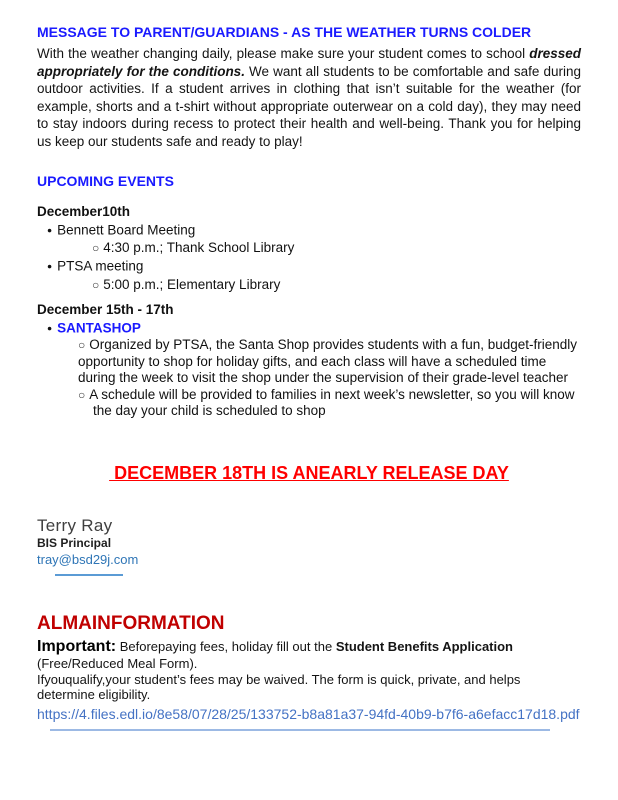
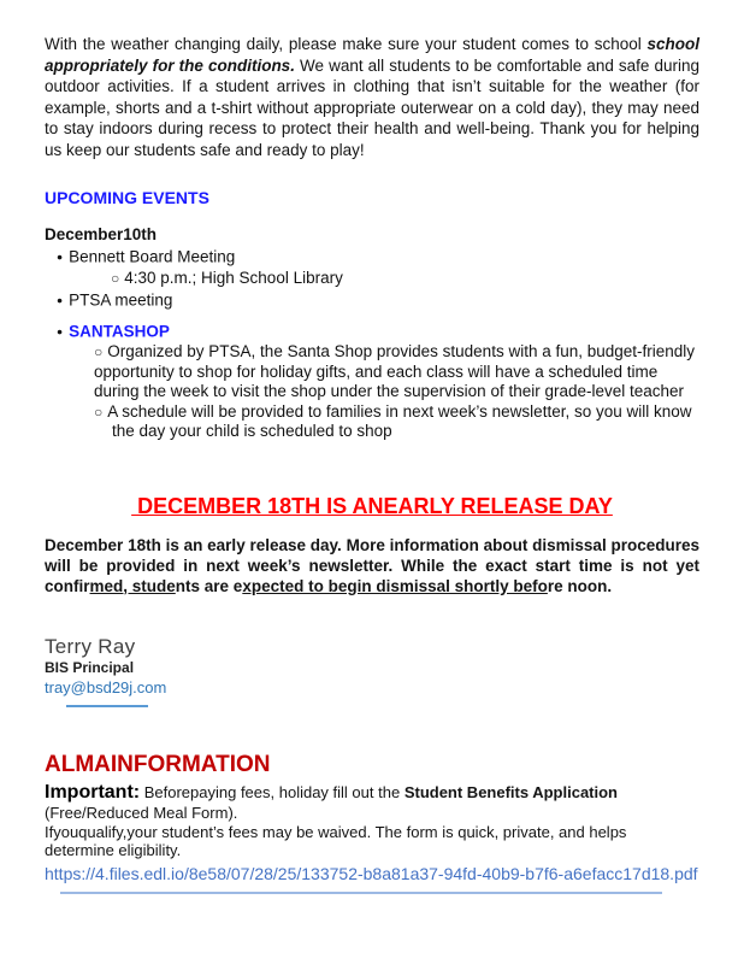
- MESSAGE TO PARENT/GUARDIANS - AS THE WEATHER TURNS COLDER
- With the weather changing daily, please make sure your student comes to school dressed appropriately for the conditions. We want all students to be comfortable and safe during outdoor activities. If a student arrives in clothing that isn’t suitable for the weather (for example, shorts and a t-shirt without appropriate outerwear on a cold day), they may need to stay indoors during recess to protect their health and well-being. Thank you for helping us keep our students safe and ready to play!
+ With the weather changing daily, please make sure your student comes to school school appropriately for the conditions. We want all students to be comfortable and safe during outdoor activities. If a student arrives in clothing that isn’t suitable for the weather (for example, shorts and a t-shirt without appropriate outerwear on a cold day), they may need to stay indoors during recess to protect their health and well-being. Thank you for helping us keep our students safe and ready to play!
  UPCOMING EVENTS
  December10th
  ● Bennett Board Meeting
- ○ 4:30 p.m.; Thank School Library
+ ○ 4:30 p.m.; High School Library
  ● PTSA meeting
- ○ 5:00 p.m.; Elementary Library
- December 15th - 17th
  ● SANTASHOP
  ○ Organized by PTSA, the Santa Shop provides students with a fun, budget-friendly opportunity to shop for holiday gifts, and each class will have a scheduled time during the week to visit the shop under the supervision of their grade-level teacher
  ○ A schedule will be provided to families in next week’s newsletter, so you will know the day your child is scheduled to shop
  DECEMBER 18TH IS ANEARLY RELEASE DAY
+ December 18th is an early release day. More information about dismissal procedures will be provided in next week’s newsletter. While the exact start time is not yet confirmed, students are expected to begin dismissal shortly before noon.
  Terry Ray
  BIS Principal
  tray@bsd29j.com
  ALMAINFORMATION
  Important: Beforepaying fees, holiday fill out the Student Benefits Application (Free/Reduced Meal Form).
  Ifyouqualify,your student’s fees may be waived. The form is quick, private, and helps determine eligibility.
  https://4.files.edl.io/8e58/07/28/25/133752-b8a81a37-94fd-40b9-b7f6-a6efacc17d18.pdf
